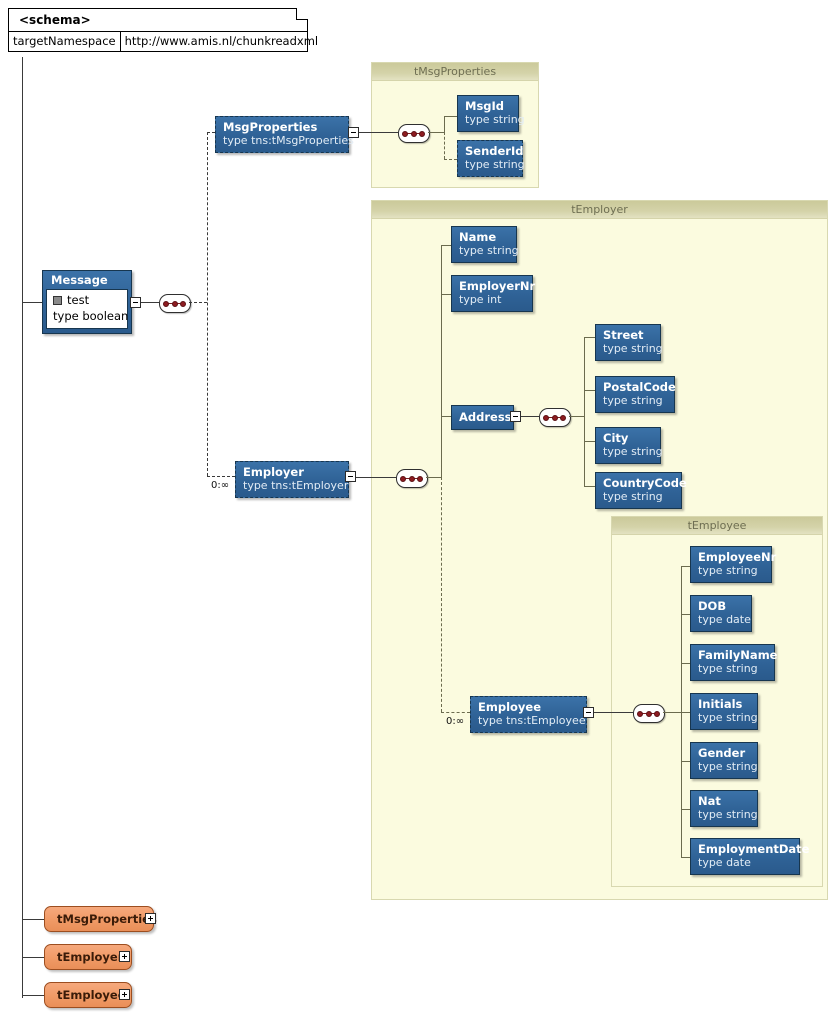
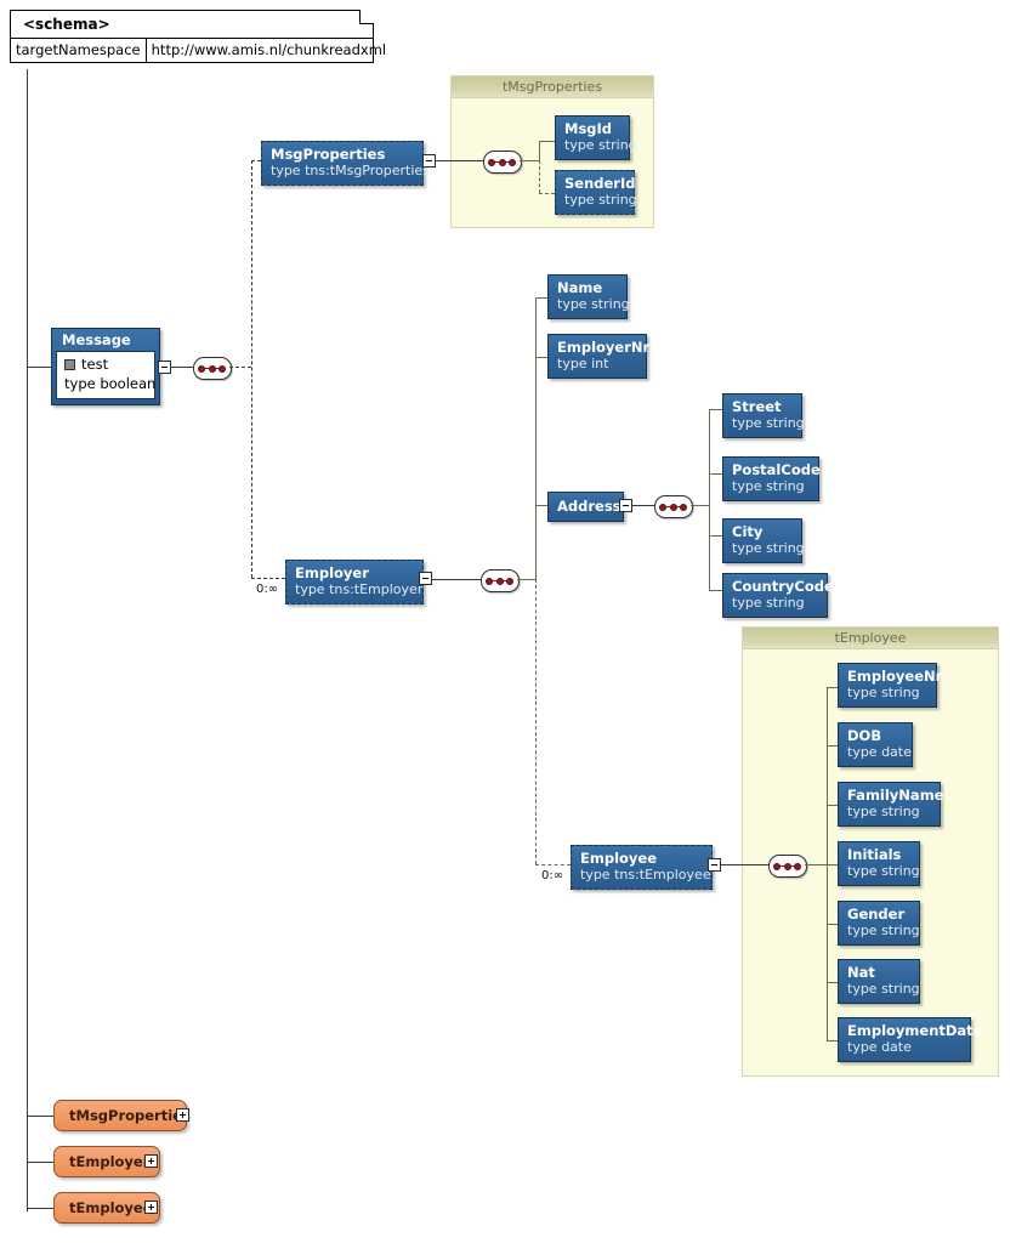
  tMsgProperties
- tEmployer
  tEmployee
  <schema>
  targetNamespace
  http://www.amis.nl/chunkreadxml
  Message
  test
  type boolean
  MsgProperties
  type tns:tMsgProperties
  MsgId
  type string
  SenderId
  type string
  0:∞
  Employer
  type tns:tEmployer
  Name
  type string
  EmployerNr
  type int
  Address
  Street
  type string
  PostalCode
  type string
  City
  type string
  CountryCode
  type string
  0:∞
  Employee
  type tns:tEmployee
  EmployeeNr
  type string
  DOB
  type date
  FamilyName
  type string
  Initials
  type string
  Gender
  type string
  Nat
  type string
  EmploymentDate
  type date
  tMsgProperti
  tEmploye
  tEmploye
